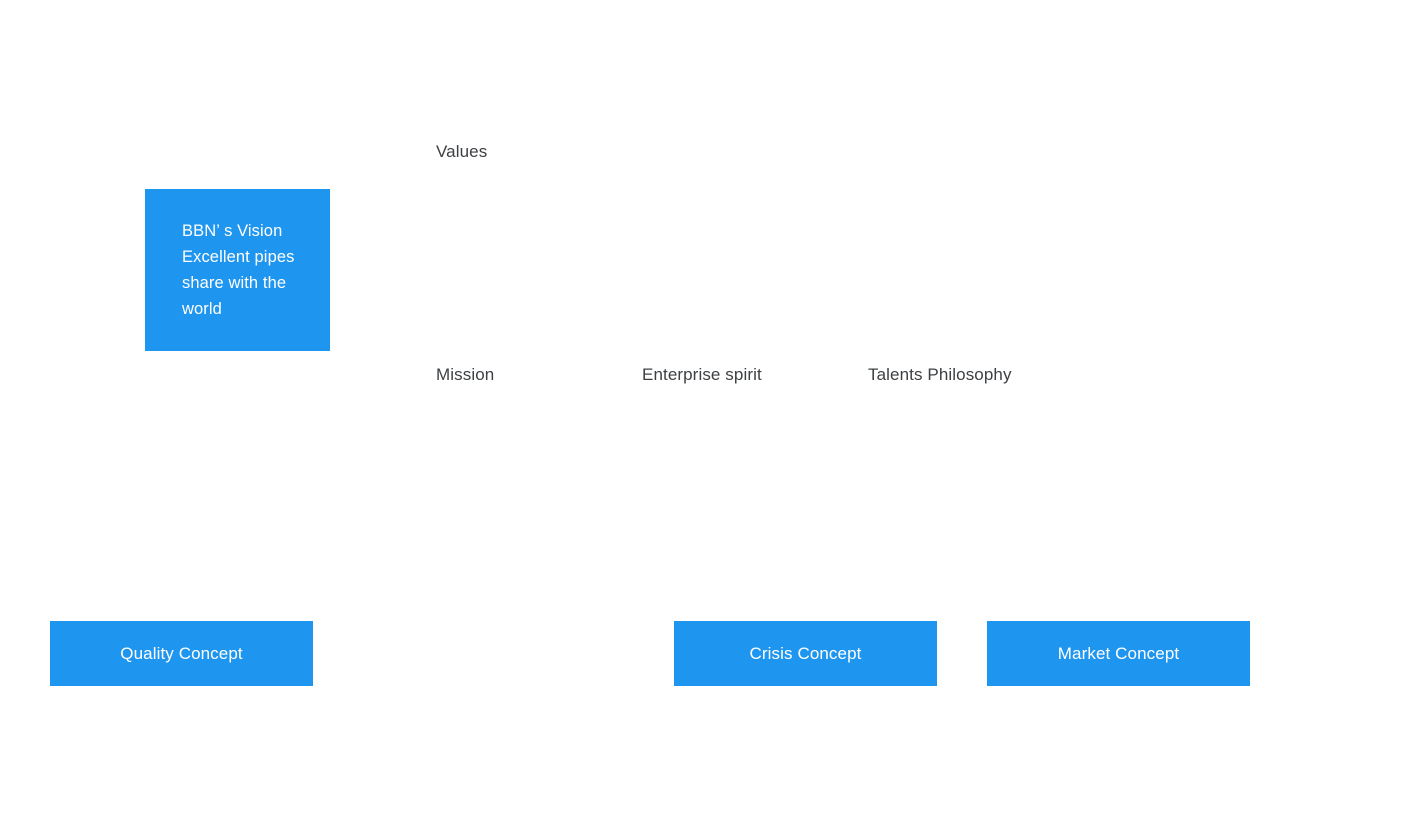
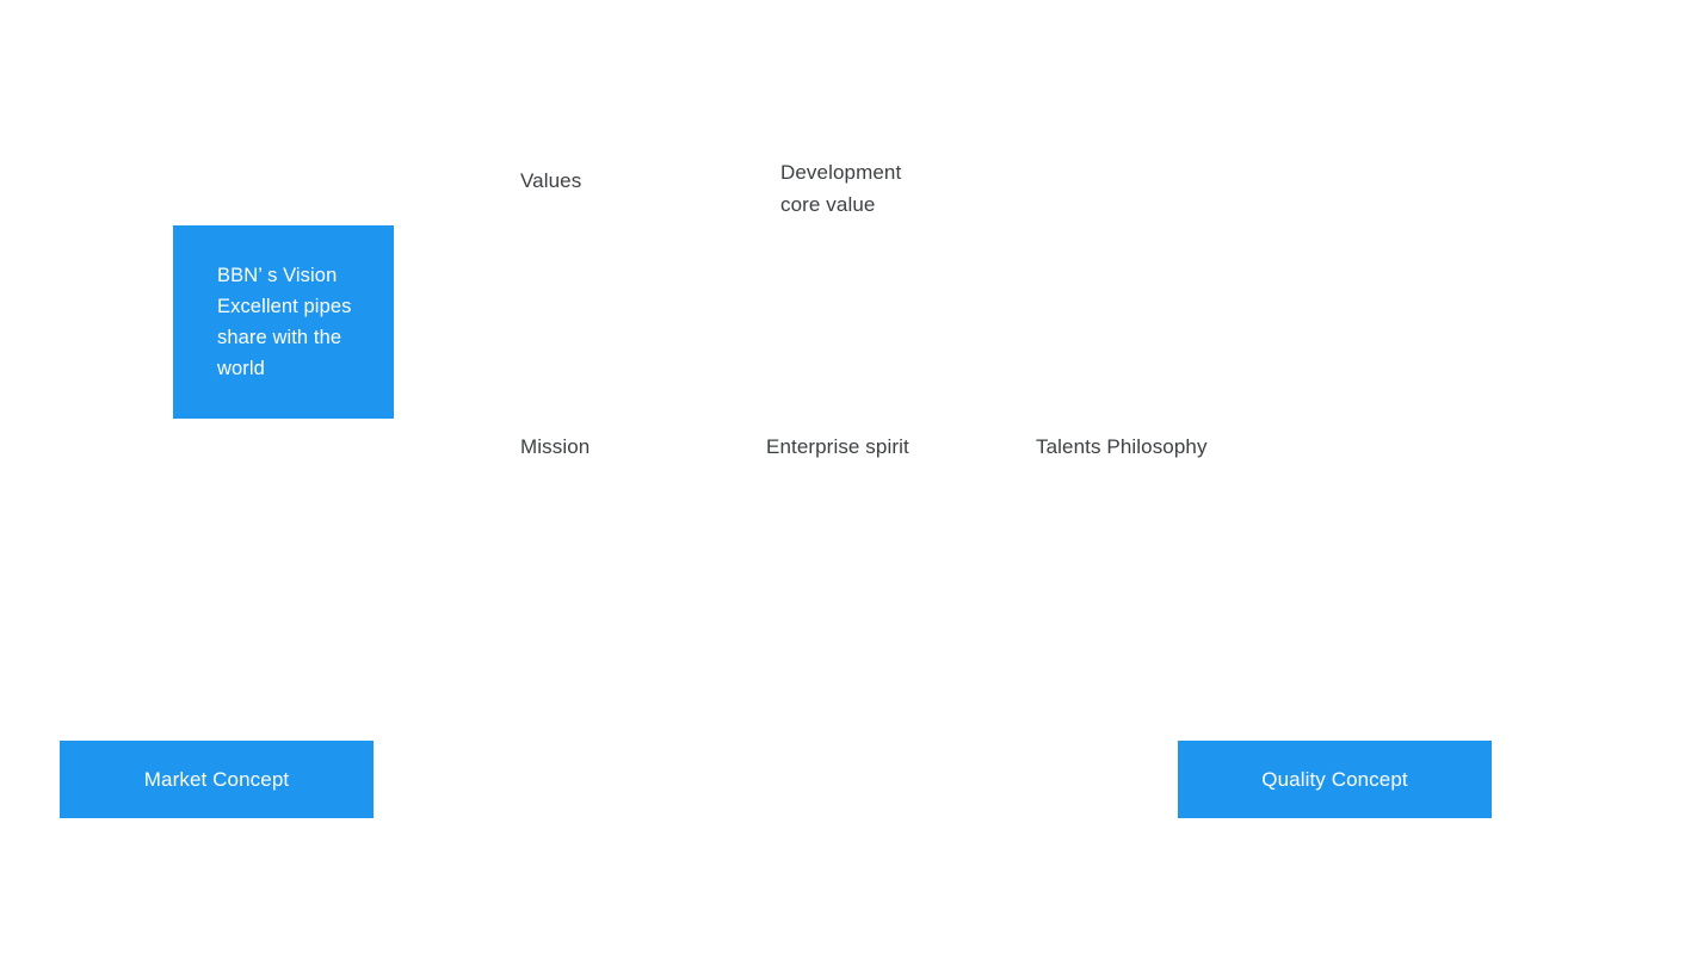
  BBN’ s Vision
  Excellent pipes
  share with the
  world
  Values
+ Development
+ core value
  Mission
  Enterprise spirit
  Talents Philosophy
- Quality Concept
+ Market Concept
- Crisis Concept
- Market Concept
+ Quality Concept
